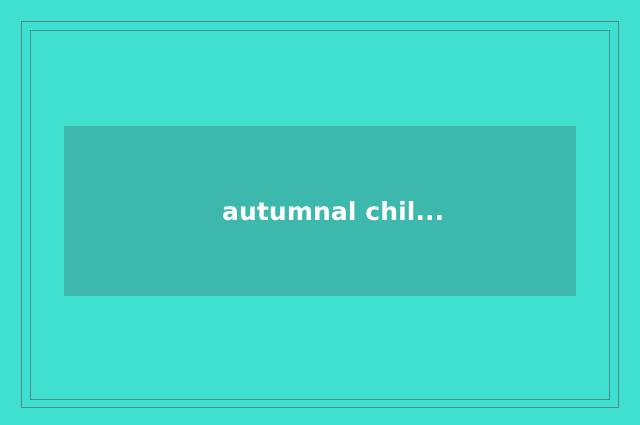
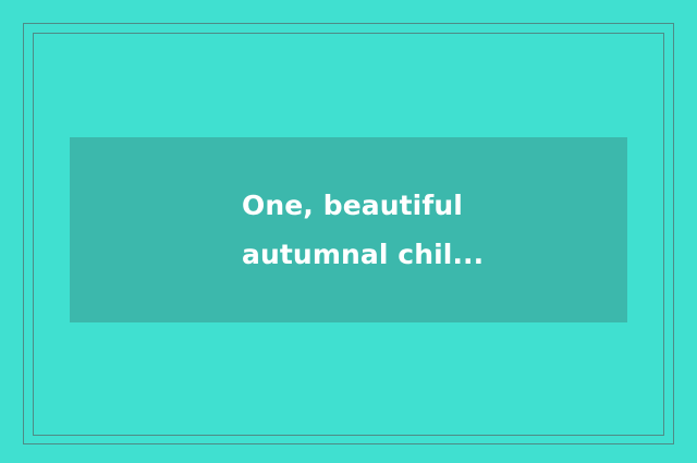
+ One, beautiful
  autumnal chil...
